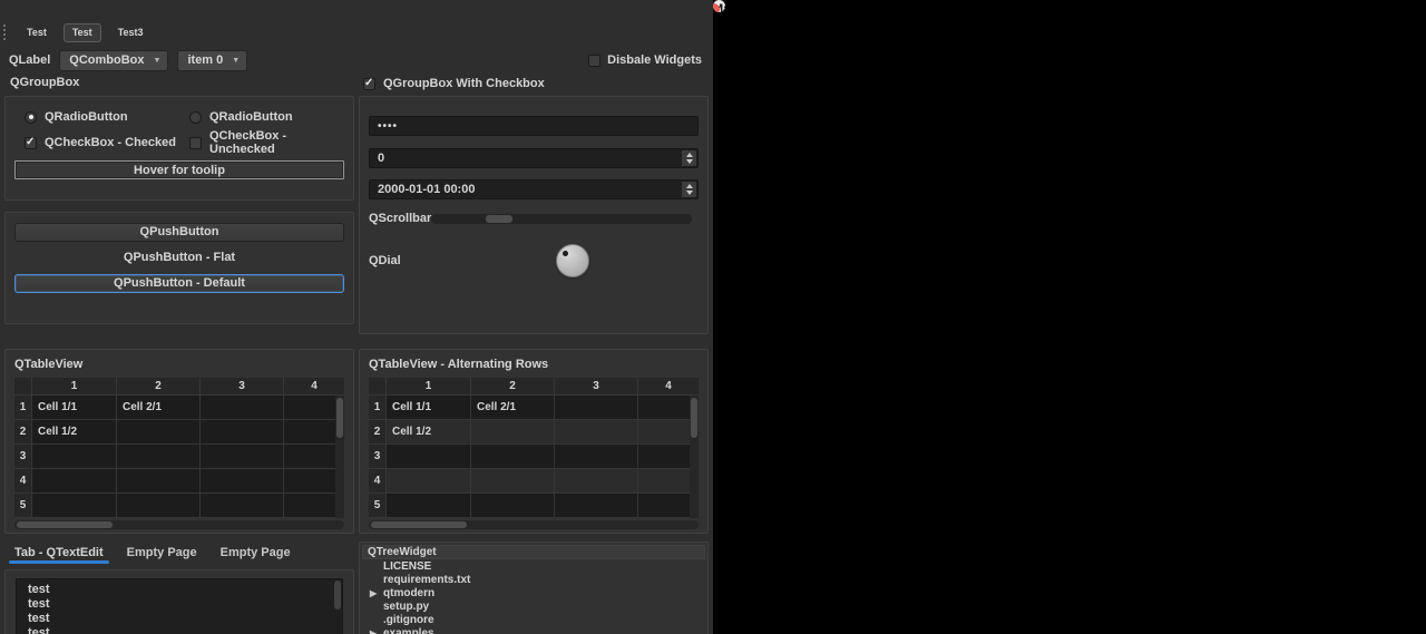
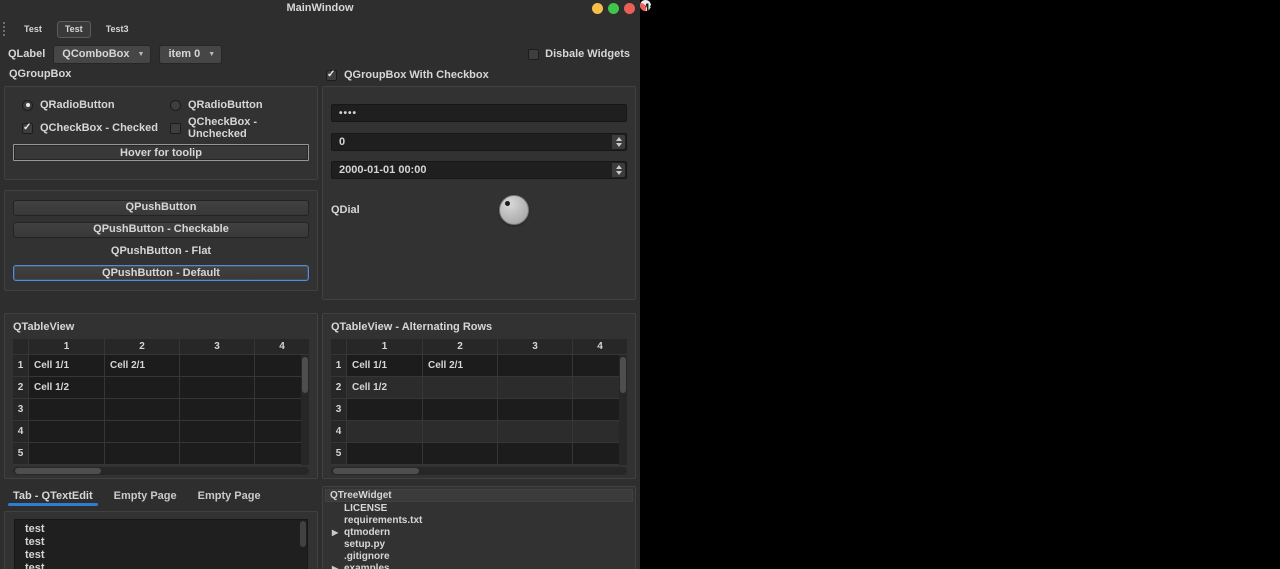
+ MainWindow
  Test
  Test
  Test3
  QLabel
  QComboBox
  item 0
  Disbale Widgets
  QGroupBox
  QRadioButton
  QRadioButton
  QCheckBox - Checked
  QCheckBox - Unchecked
  Hover for toolip
  QPushButton
+ QPushButton - Checkable
  QPushButton - Flat
  QPushButton - Default
  QTableView
  1
  2
  3
  4
  1
  Cell 1/1
  Cell 2/1
  2
  Cell 1/2
  3
  4
  5
  Tab - QTextEdit
  Empty Page
  Empty Page
  test
  test
  test
  test
  QGroupBox With Checkbox
  ••••
  0
  2000-01-01 00:00
- QScrollbar
  QDial
  QTableView - Alternating Rows
  1
  2
  3
  4
  1
  Cell 1/1
  Cell 2/1
  2
  Cell 1/2
  3
  4
  5
  QTreeWidget
  LICENSE
  requirements.txt
  ▶
  qtmodern
  setup.py
  .gitignore
